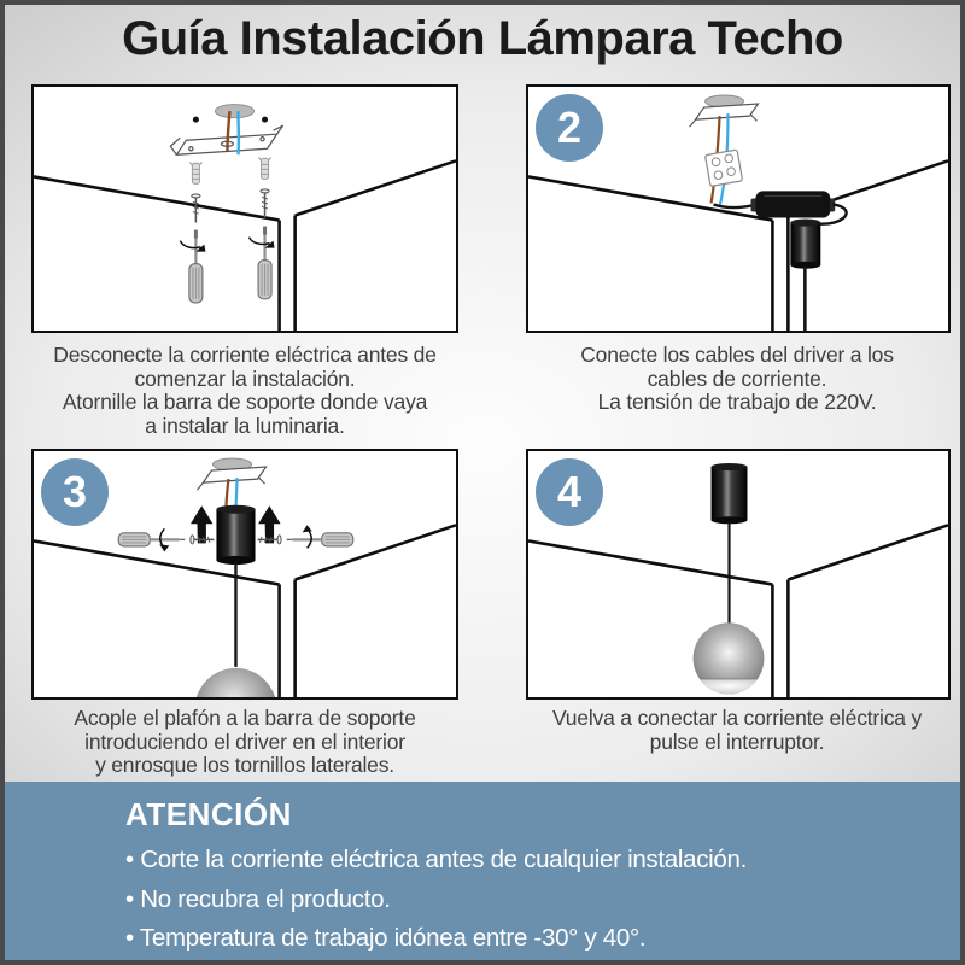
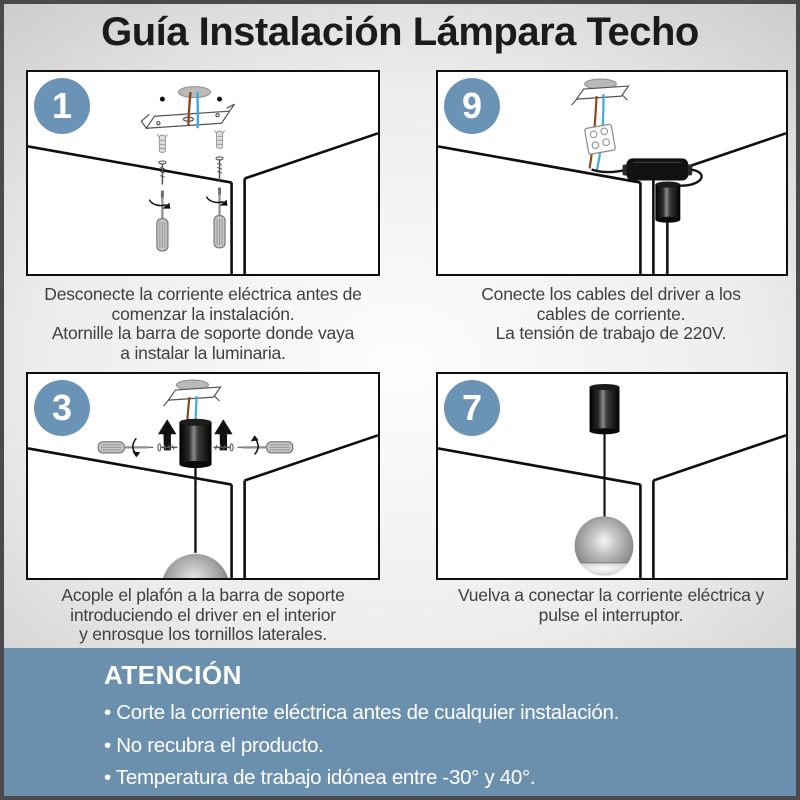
  Guía Instalación Lámpara Techo
+ 1
- 2
+ 9
  3
- 4
+ 7
  Desconecte la corriente eléctrica antes de
  comenzar la instalación.
  Atornille la barra de soporte donde vaya
  a instalar la luminaria.
  Conecte los cables del driver a los
  cables de corriente.
  La tensión de trabajo de 220V.
  Acople el plafón a la barra de soporte
  introduciendo el driver en el interior
  y enrosque los tornillos laterales.
  Vuelva a conectar la corriente eléctrica y
  pulse el interruptor.
  ATENCIÓN
  Corte la corriente eléctrica antes de cualquier instalación.
  No recubra el producto.
  Temperatura de trabajo idónea entre -30° y 40°.
